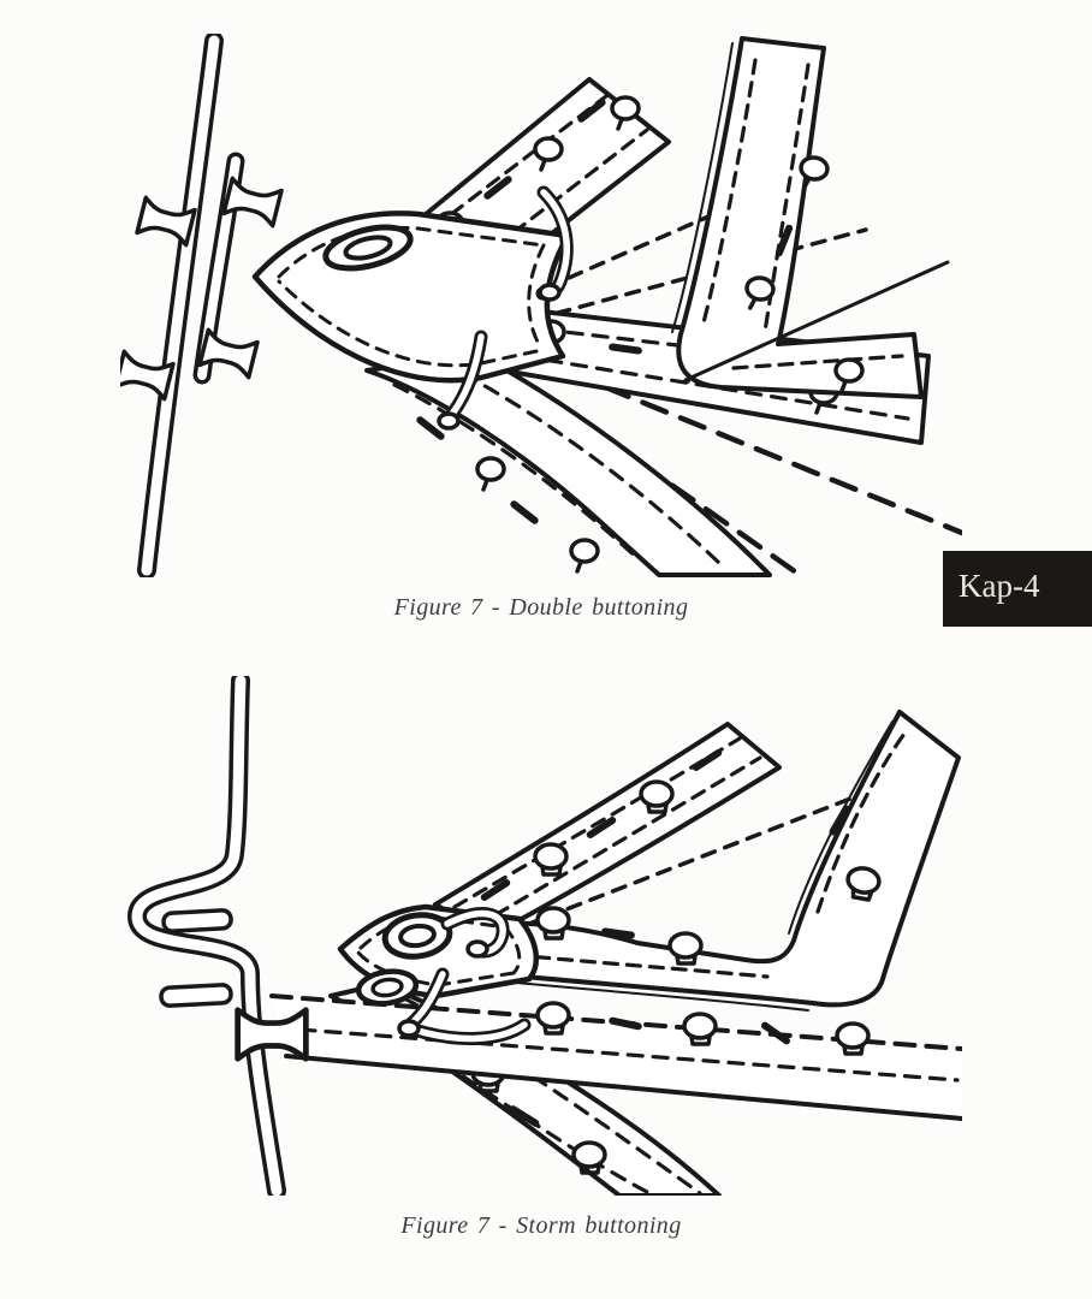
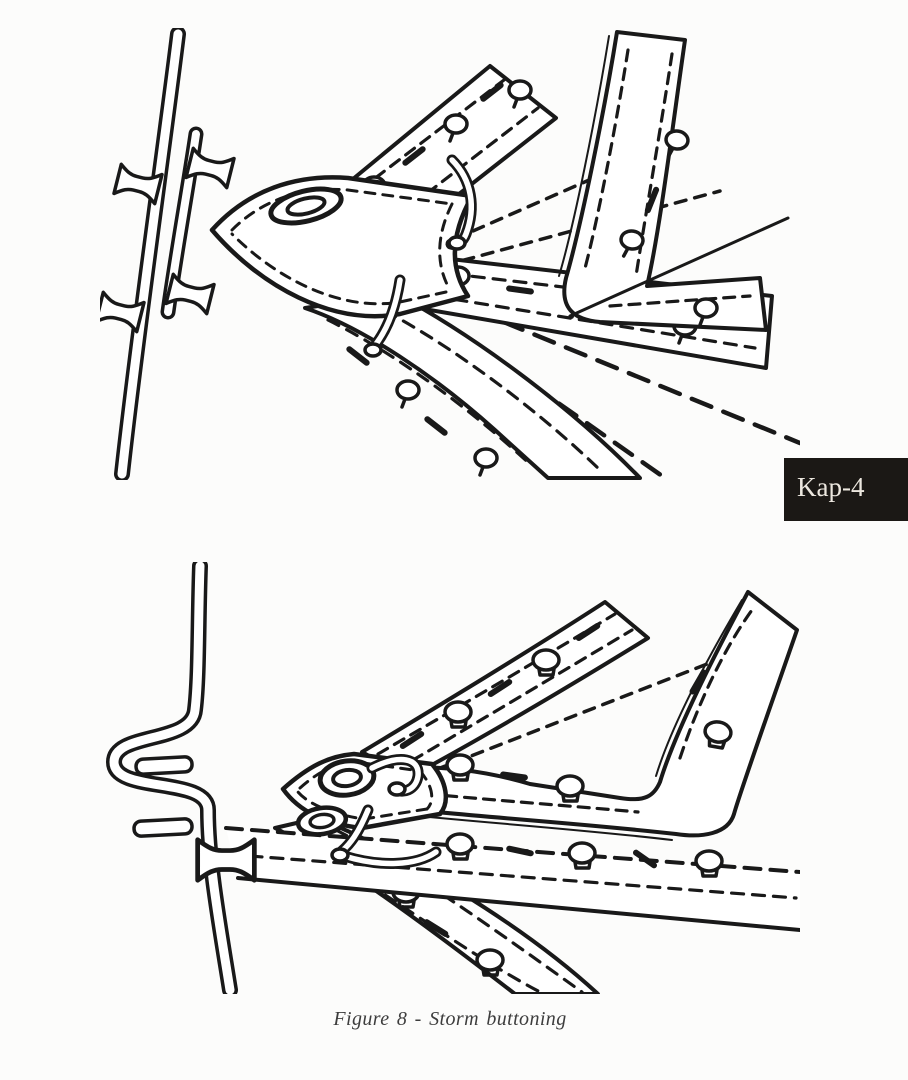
- Figure 7 - Double buttoning
  Kap-4
- Figure 7 - Storm buttoning
+ Figure 8 - Storm buttoning
